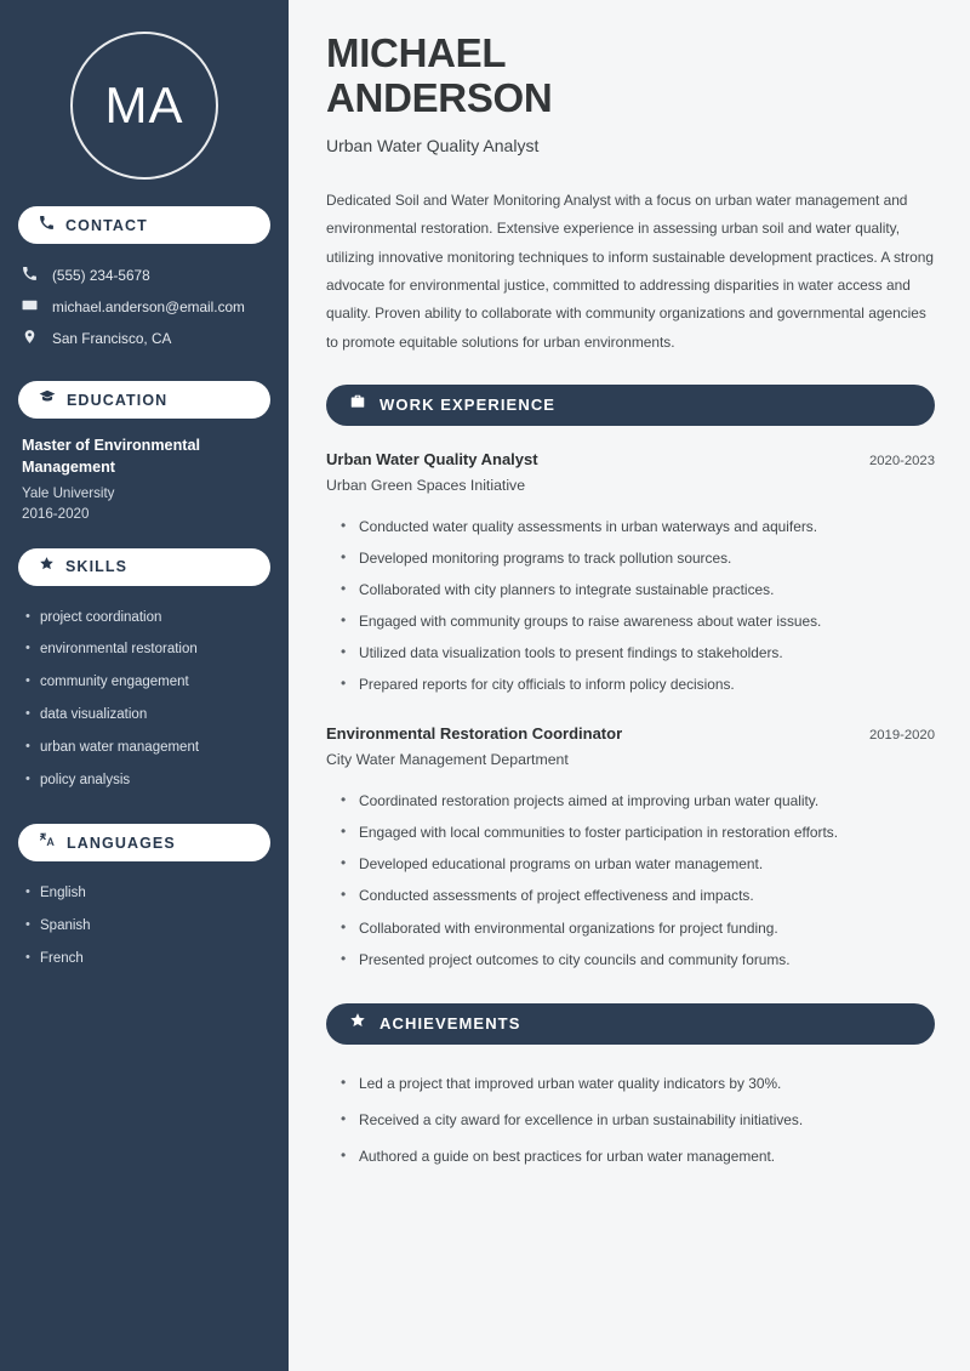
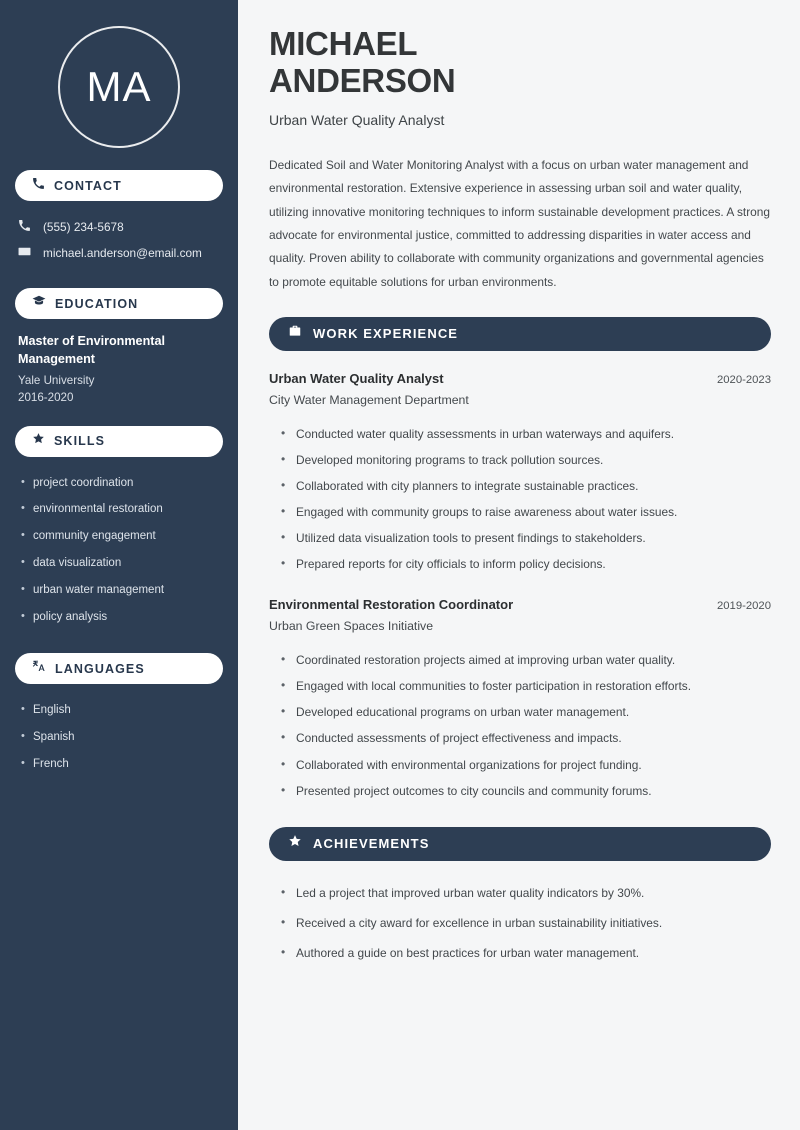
  MA
  CONTACT
  (555) 234-5678
  michael.anderson@email.com
- San Francisco, CA
  EDUCATION
  Master of Environmental Management
  Yale University
  2016-2020
  SKILLS
  project coordination
  environmental restoration
  community engagement
  data visualization
  urban water management
  policy analysis
  LANGUAGES
  English
  Spanish
  French
  MICHAEL
  ANDERSON
  Urban Water Quality Analyst
  Dedicated Soil and Water Monitoring Analyst with a focus on urban water management and environmental restoration. Extensive experience in assessing urban soil and water quality, utilizing innovative monitoring techniques to inform sustainable development practices. A strong advocate for environmental justice, committed to addressing disparities in water access and quality. Proven ability to collaborate with community organizations and governmental agencies to promote equitable solutions for urban environments.
  WORK EXPERIENCE
  Urban Water Quality Analyst
  2020-2023
- Urban Green Spaces Initiative
+ City Water Management Department
  Conducted water quality assessments in urban waterways and aquifers.
  Developed monitoring programs to track pollution sources.
  Collaborated with city planners to integrate sustainable practices.
  Engaged with community groups to raise awareness about water issues.
  Utilized data visualization tools to present findings to stakeholders.
  Prepared reports for city officials to inform policy decisions.
  Environmental Restoration Coordinator
  2019-2020
- City Water Management Department
+ Urban Green Spaces Initiative
  Coordinated restoration projects aimed at improving urban water quality.
  Engaged with local communities to foster participation in restoration efforts.
  Developed educational programs on urban water management.
  Conducted assessments of project effectiveness and impacts.
  Collaborated with environmental organizations for project funding.
  Presented project outcomes to city councils and community forums.
  ACHIEVEMENTS
  Led a project that improved urban water quality indicators by 30%.
  Received a city award for excellence in urban sustainability initiatives.
  Authored a guide on best practices for urban water management.
